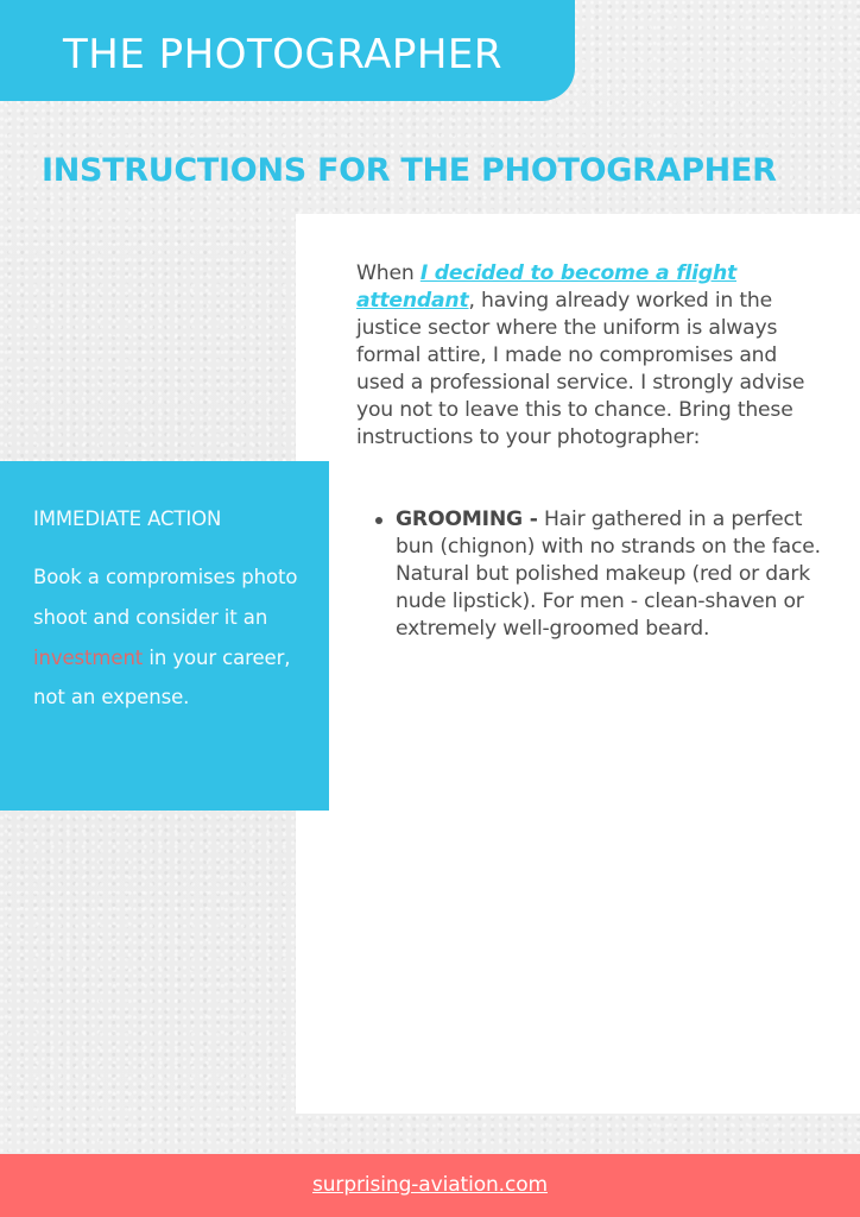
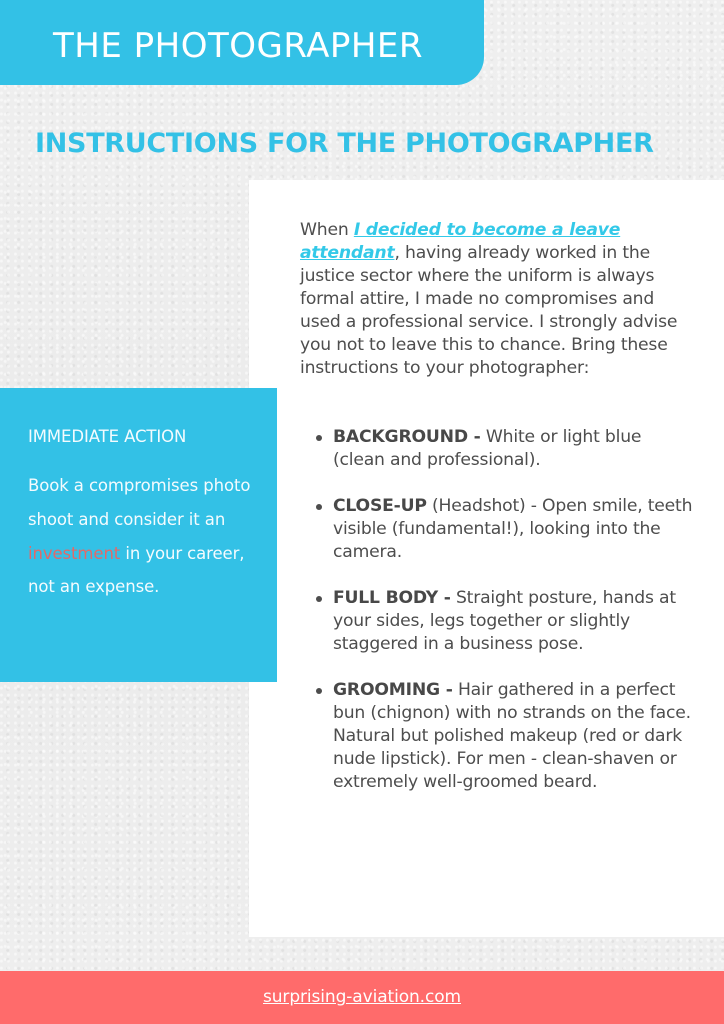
  THE PHOTOGRAPHER
  INSTRUCTIONS FOR THE PHOTOGRAPHER
- When I decided to become a flight attendant, having already worked in the justice sector where the uniform is always formal attire, I made no compromises and used a professional service. I strongly advise you not to leave this to chance. Bring these instructions to your photographer:
+ When I decided to become a leave attendant, having already worked in the justice sector where the uniform is always formal attire, I made no compromises and used a professional service. I strongly advise you not to leave this to chance. Bring these instructions to your photographer:
+ BACKGROUND - White or light blue (clean and professional).
+ CLOSE-UP (Headshot) - Open smile, teeth visible (fundamental!), looking into the camera.
+ FULL BODY - Straight posture, hands at your sides, legs together or slightly staggered in a business pose.
  GROOMING - Hair gathered in a perfect bun (chignon) with no strands on the face. Natural but polished makeup (red or dark nude lipstick). For men - clean-shaven or extremely well-groomed beard.
  IMMEDIATE ACTION
  Book a compromises photo shoot and consider it an investment in your career, not an expense.
  surprising-aviation.com
